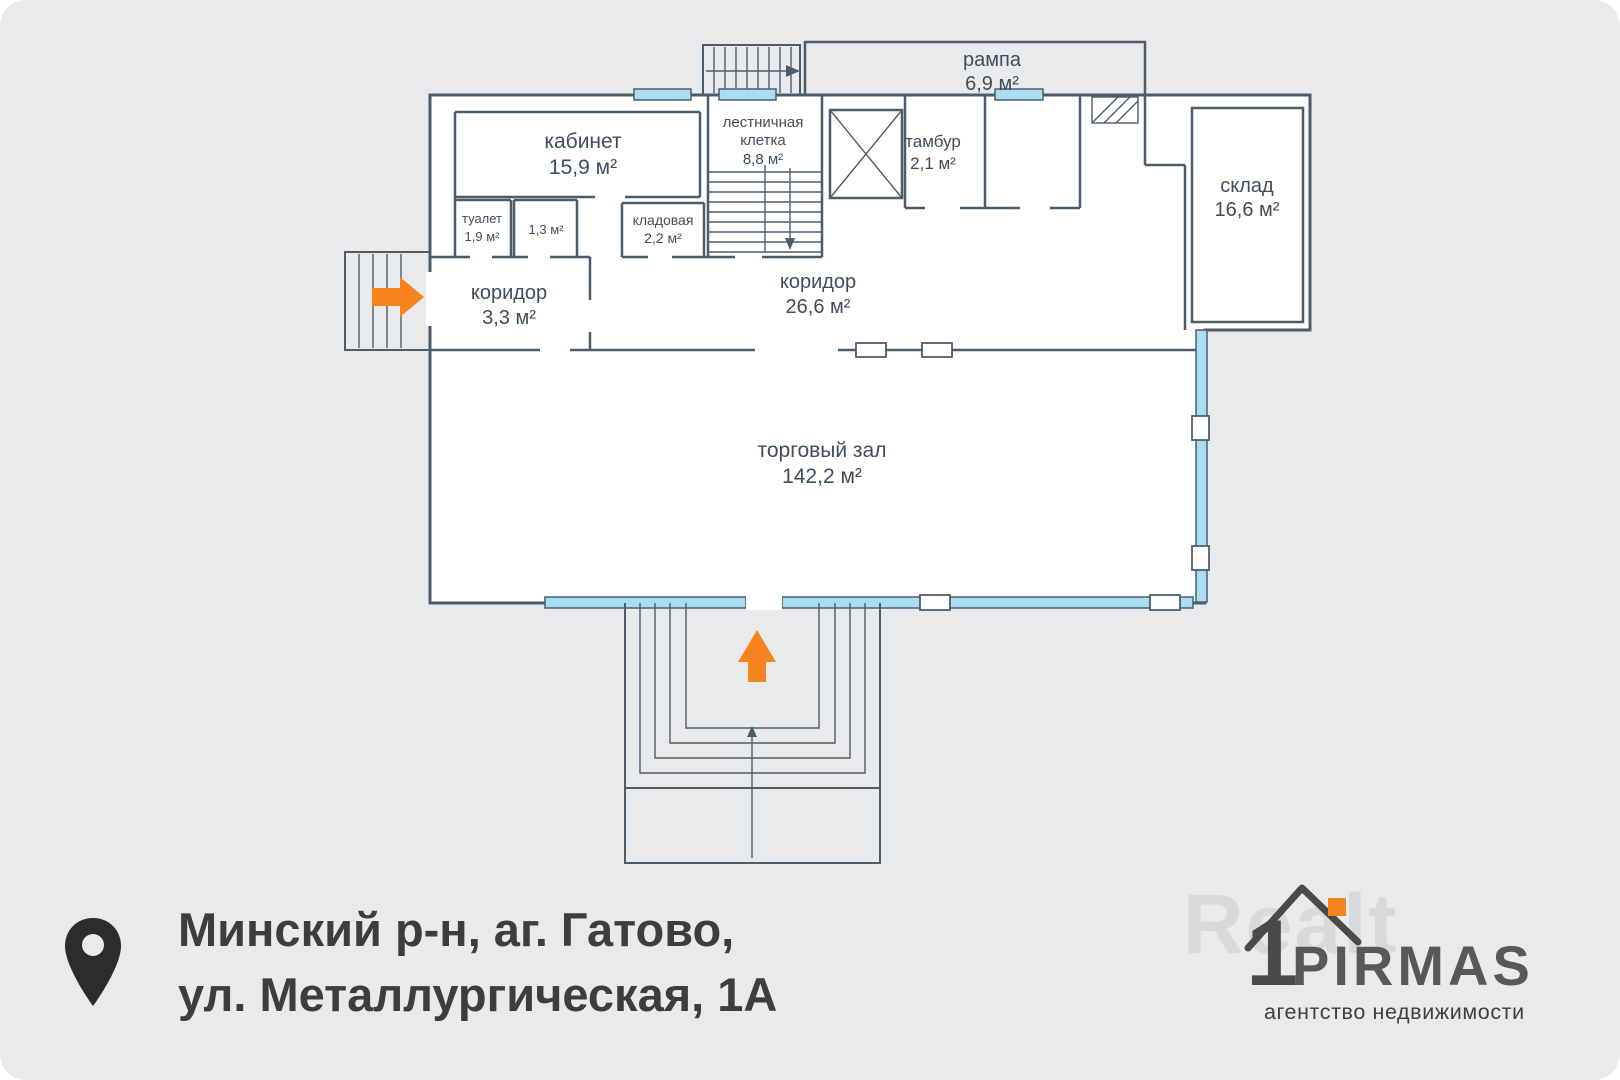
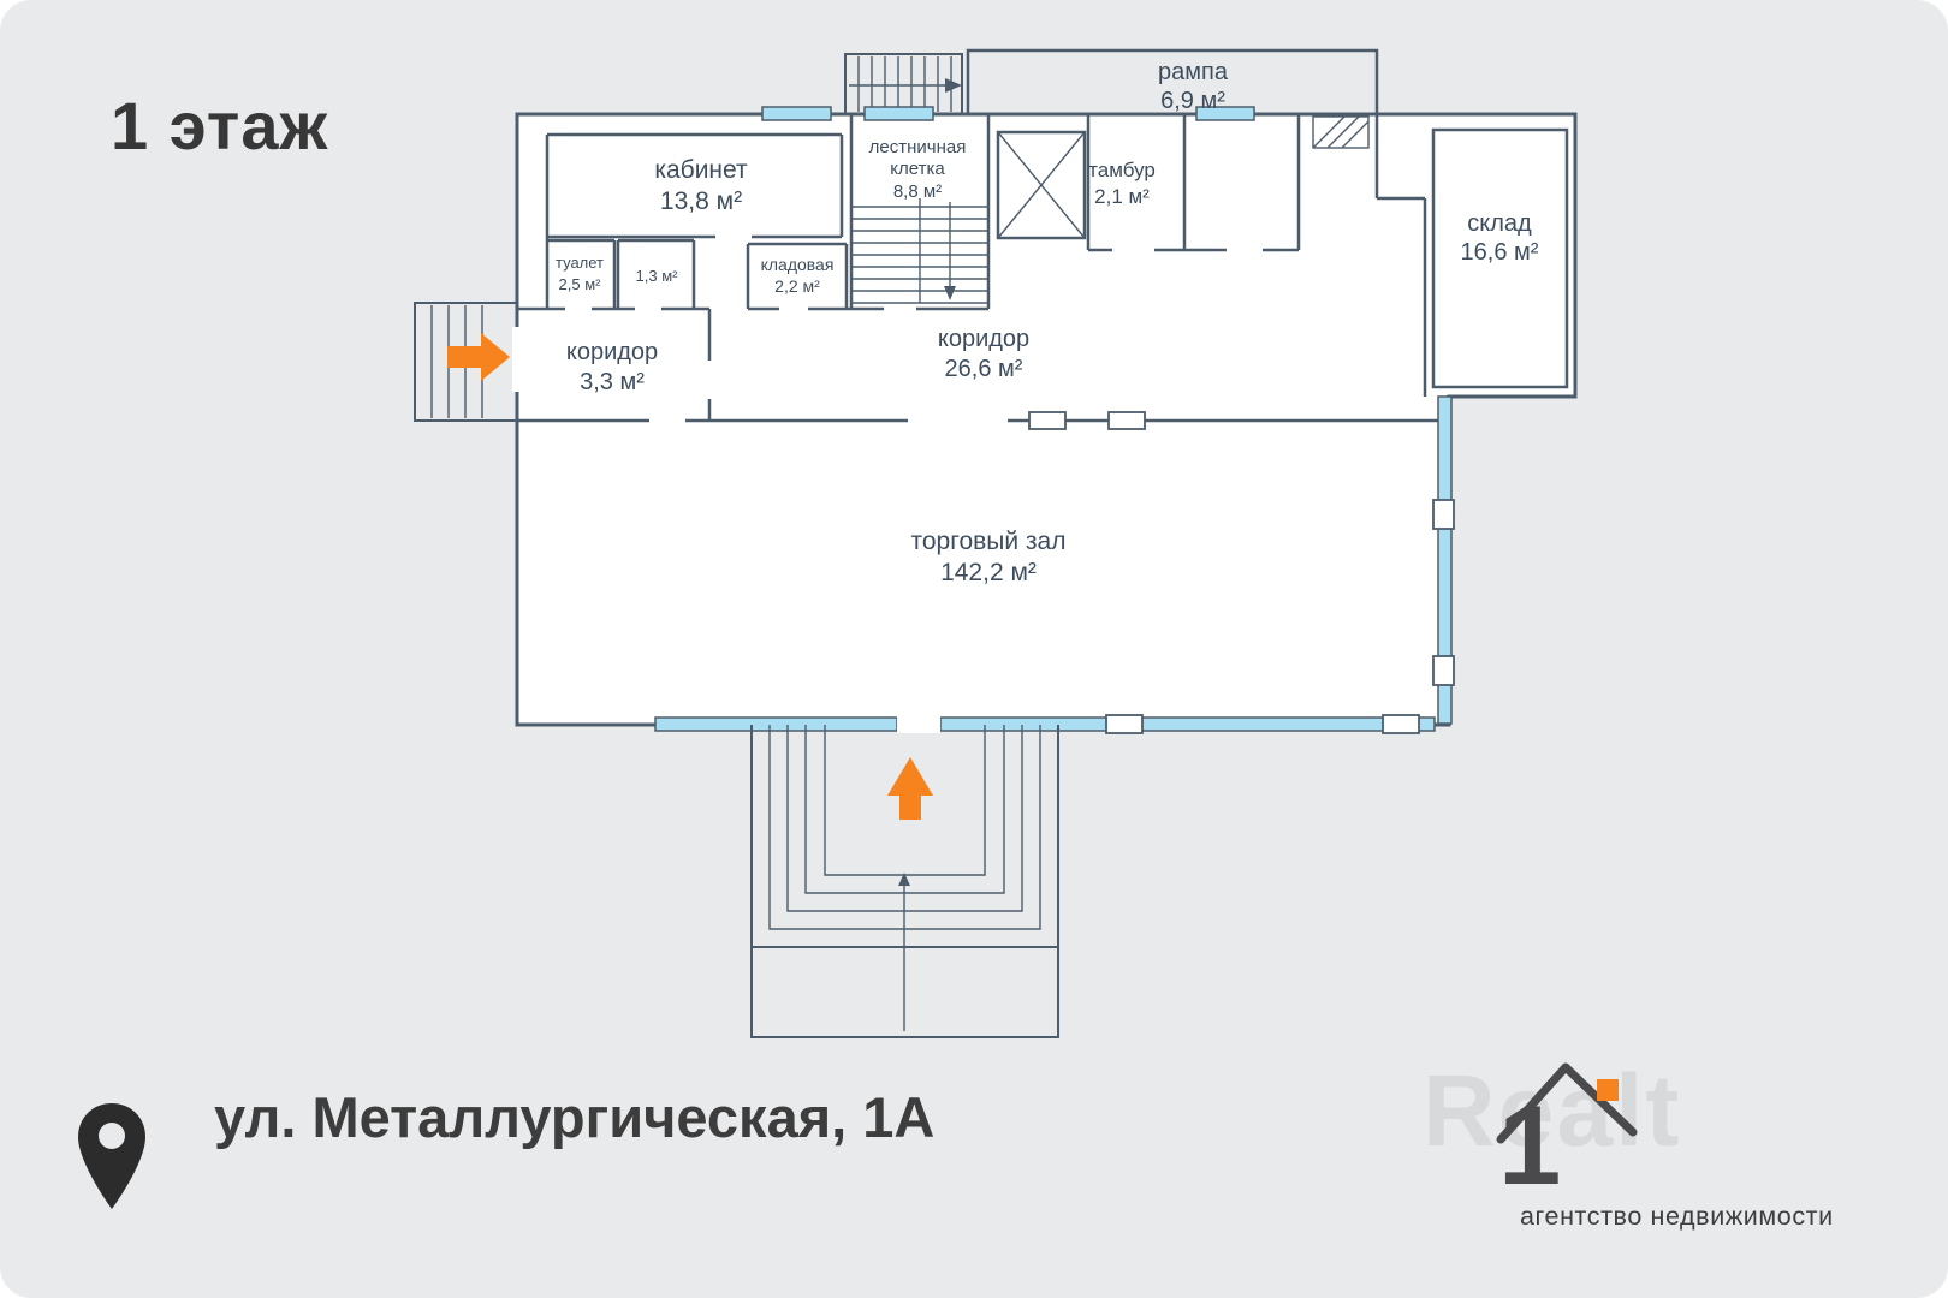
+ 1 этаж
  рампа
  6,9 м²
  кабинет
- 15,9 м²
+ 13,8 м²
  лестничная
  клетка
  8,8 м²
  тамбур
  2,1 м²
  склад
  16,6 м²
  туалет
- 1,9 м²
+ 2,5 м²
  1,3 м²
  кладовая
  2,2 м²
  коридор
  3,3 м²
  коридор
  26,6 м²
  торговый зал
  142,2 м²
- Минский р-н, аг. Гатово,
  ул. Металлургическая, 1А
  Ralt
  1
- PIRMAS
  агентство недвижимости
